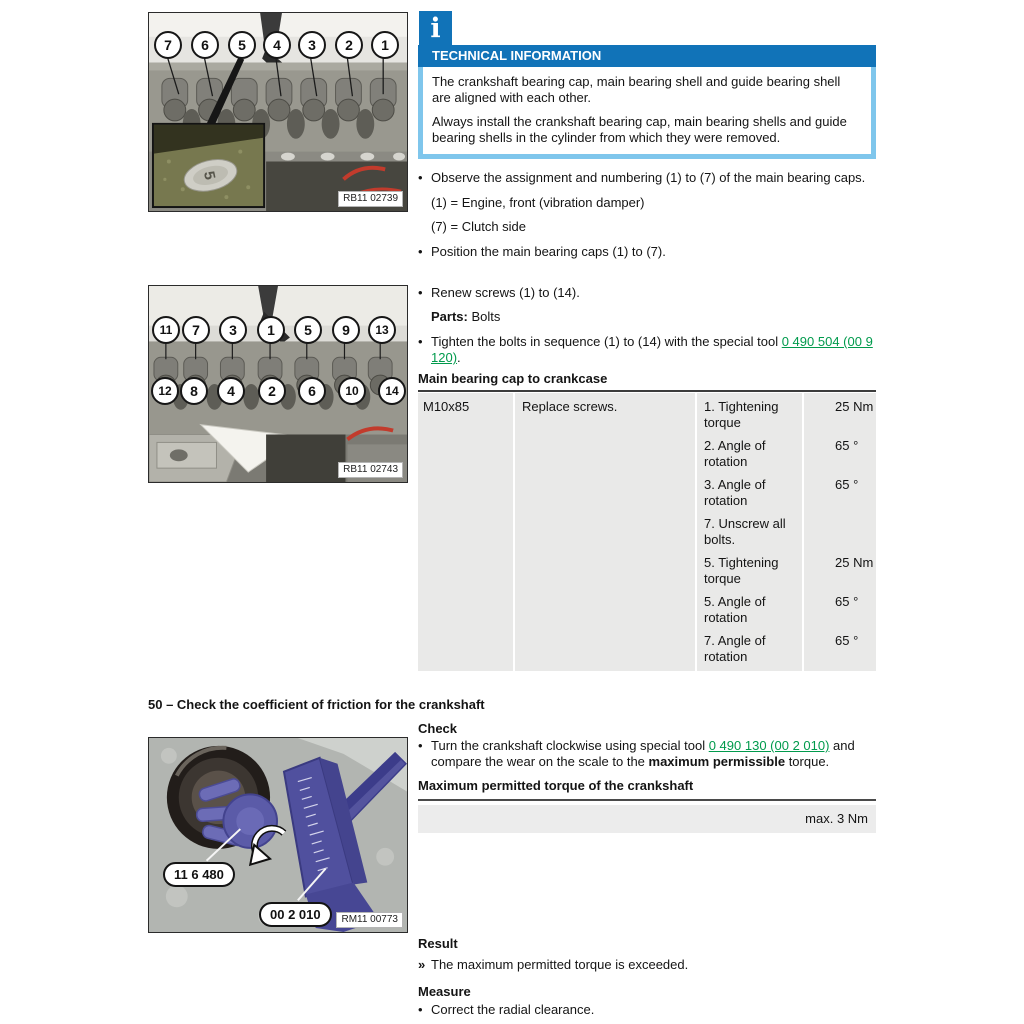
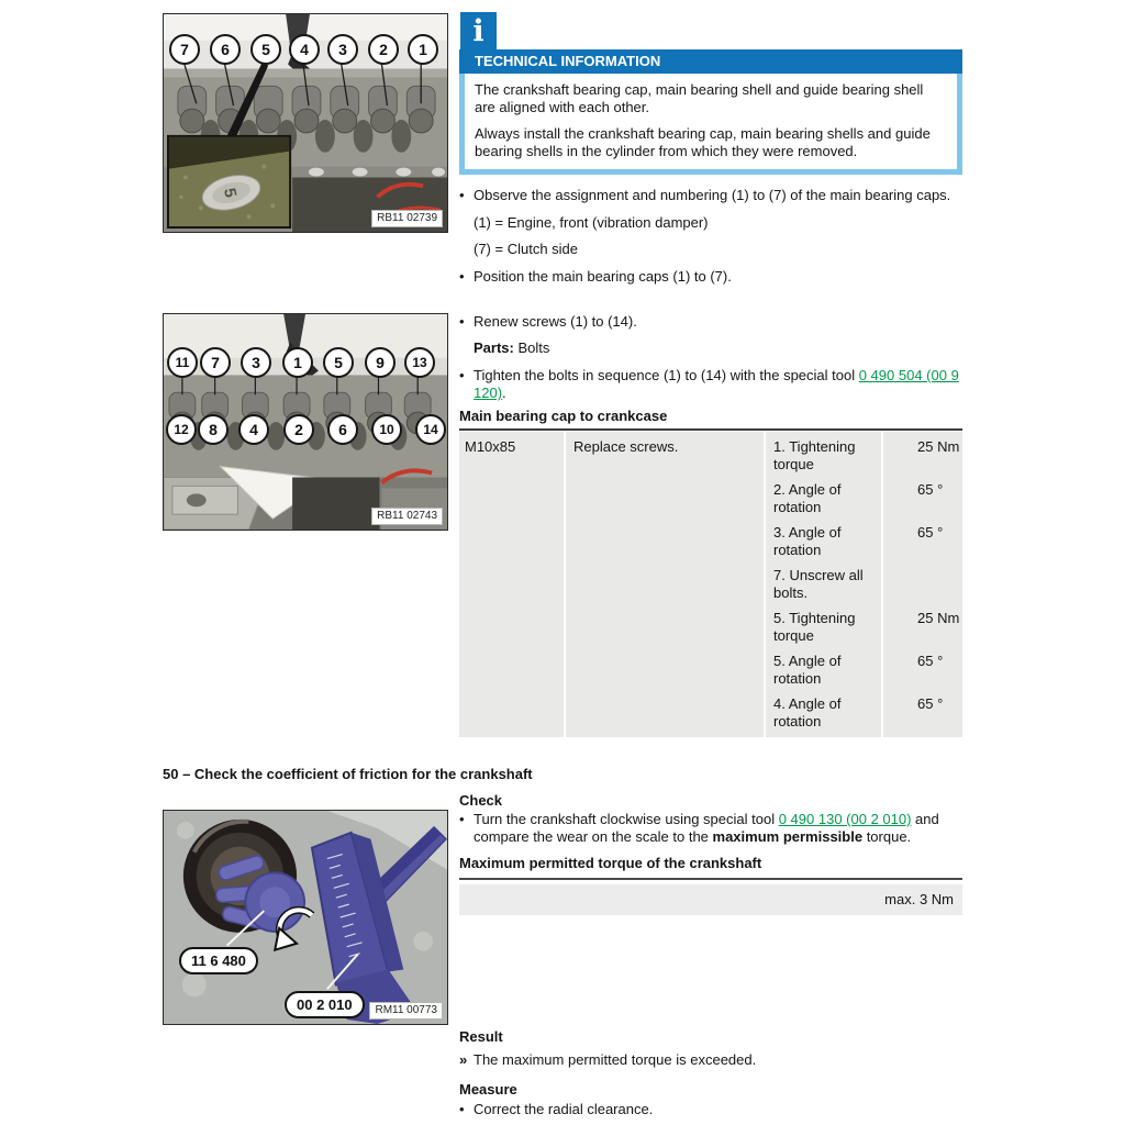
  7
  6
  5
  4
  3
  2
  1
  RB11 02739
  i
  TECHNICAL INFORMATION
  The crankshaft bearing cap, main bearing shell and guide bearing shell are aligned with each other.
  Always install the crankshaft bearing cap, main bearing shells and guide bearing shells in the cylinder from which they were removed.
  •
  Observe the assignment and numbering (1) to (7) of the main bearing caps.
  (1) = Engine, front (vibration damper)
  (7) = Clutch side
  •
  Position the main bearing caps (1) to (7).
  11
  7
  3
  1
  5
  9
  13
  12
  8
  4
  2
  6
  10
  14
  RB11 02743
  •
  Renew screws (1) to (14).
  Parts: Bolts
  •
  Tighten the bolts in sequence (1) to (14) with the special tool 0 490 504 (00 9 120).
  Main bearing cap to crankcase
  M10x85
  Replace screws.
  1. Tightening torque
  25 Nm
  2. Angle of rotation
  65 °
  3. Angle of rotation
  65 °
  7. Unscrew all bolts.
  5. Tightening torque
  25 Nm
  5. Angle of rotation
  65 °
- 7. Angle of rotation
+ 4. Angle of rotation
  65 °
  50 – Check the coefficient of friction for the crankshaft
  11 6 480
  00 2 010
  RM11 00773
  Check
  •
  Turn the crankshaft clockwise using special tool 0 490 130 (00 2 010) and compare the wear on the scale to the maximum permissible torque.
  Maximum permitted torque of the crankshaft
  max. 3 Nm
  Result
  »
  The maximum permitted torque is exceeded.
  Measure
  •
  Correct the radial clearance.
